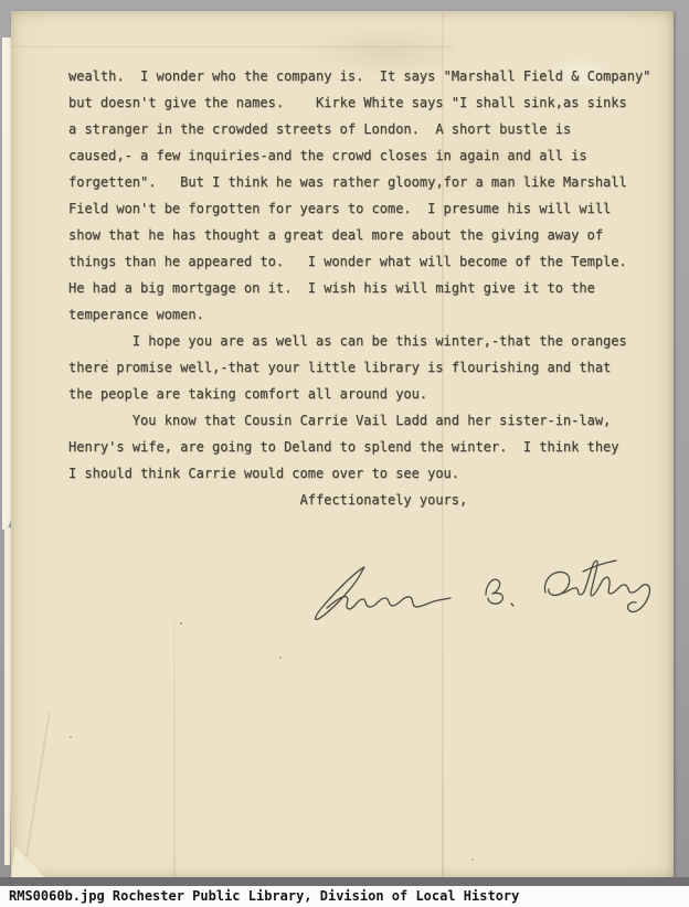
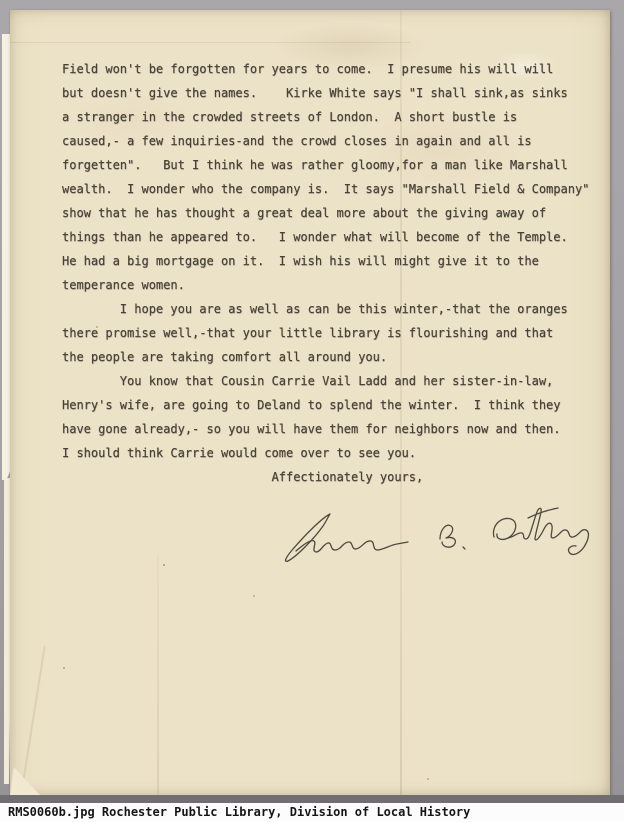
- wealth. I wonder who the company is. It says "Marshall Field & Company"
+ Field won't be forgotten for years to come. I presume his will will
  but doesn't give the names. Kirke White says "I shall sink,as sinks
  a stranger in the crowded streets of London. A short bustle is
  caused,- a few inquiries-and the crowd closes in again and all is
  forgetten". But I think he was rather gloomy,for a man like Marshall
- Field won't be forgotten for years to come. I presume his will will
+ wealth. I wonder who the company is. It says "Marshall Field & Company"
  show that he has thought a great deal more about the giving away of
  things than he appeared to. I wonder what will become of the Temple.
  He had a big mortgage on it. I wish his will might give it to the
  temperance women.
  I hope you are as well as can be this winter,-that the oranges
  there promise well,-that your little library is flourishing and that
  the people are taking comfort all around you.
  You know that Cousin Carrie Vail Ladd and her sister-in-law,
  Henry's wife, are going to Deland to splend the winter. I think they
+ have gone already,- so you will have them for neighbors now and then.
  I should think Carrie would come over to see you.
  Affectionately yours,
  RMS0060b.jpg Rochester Public Library, Division of Local History
